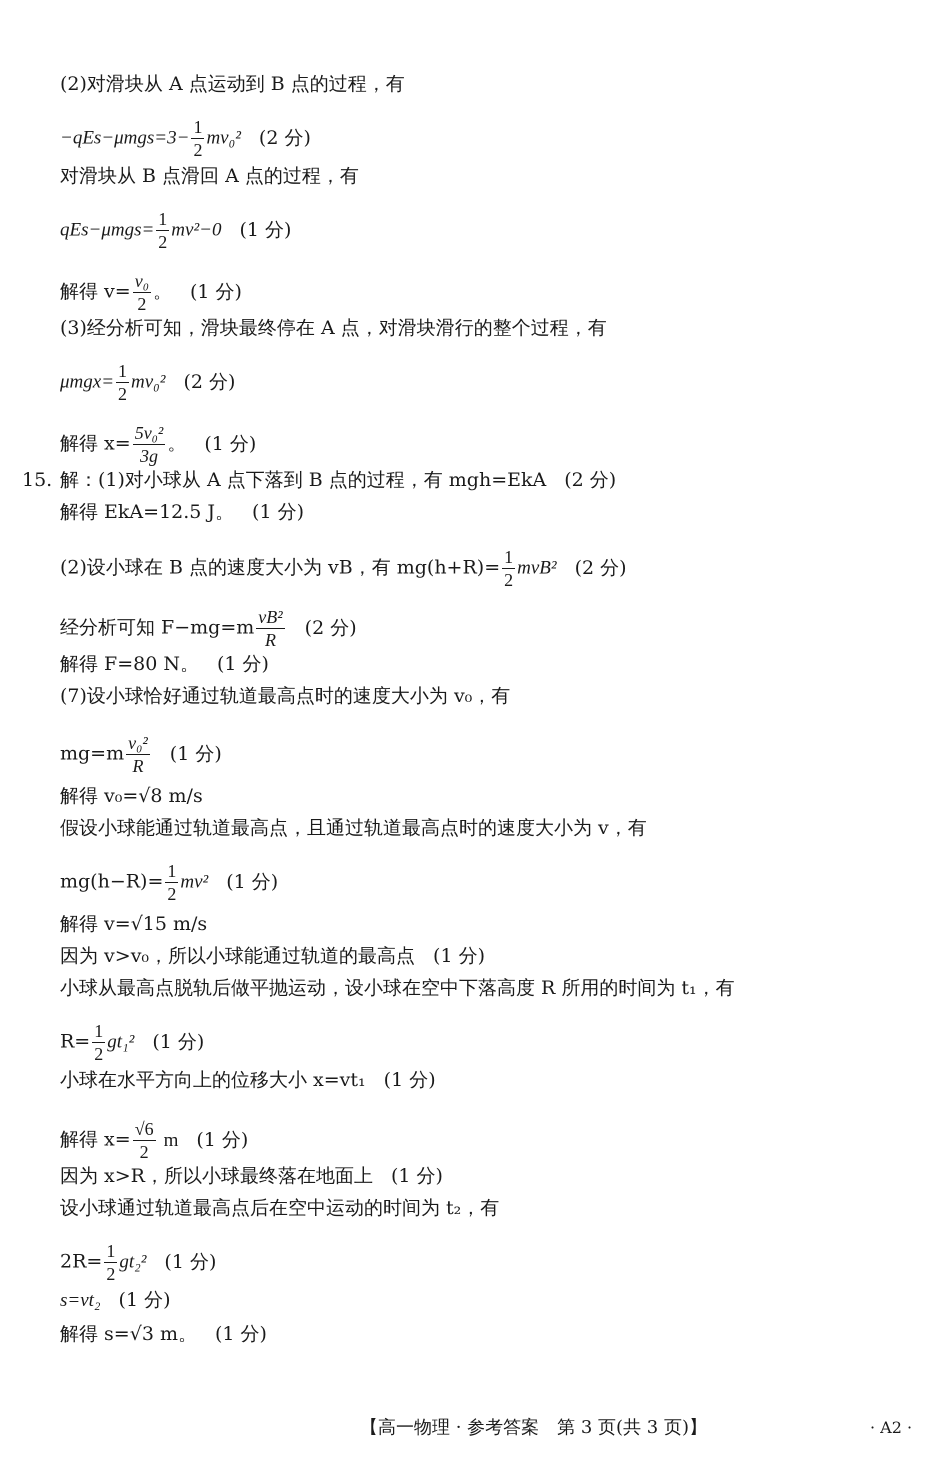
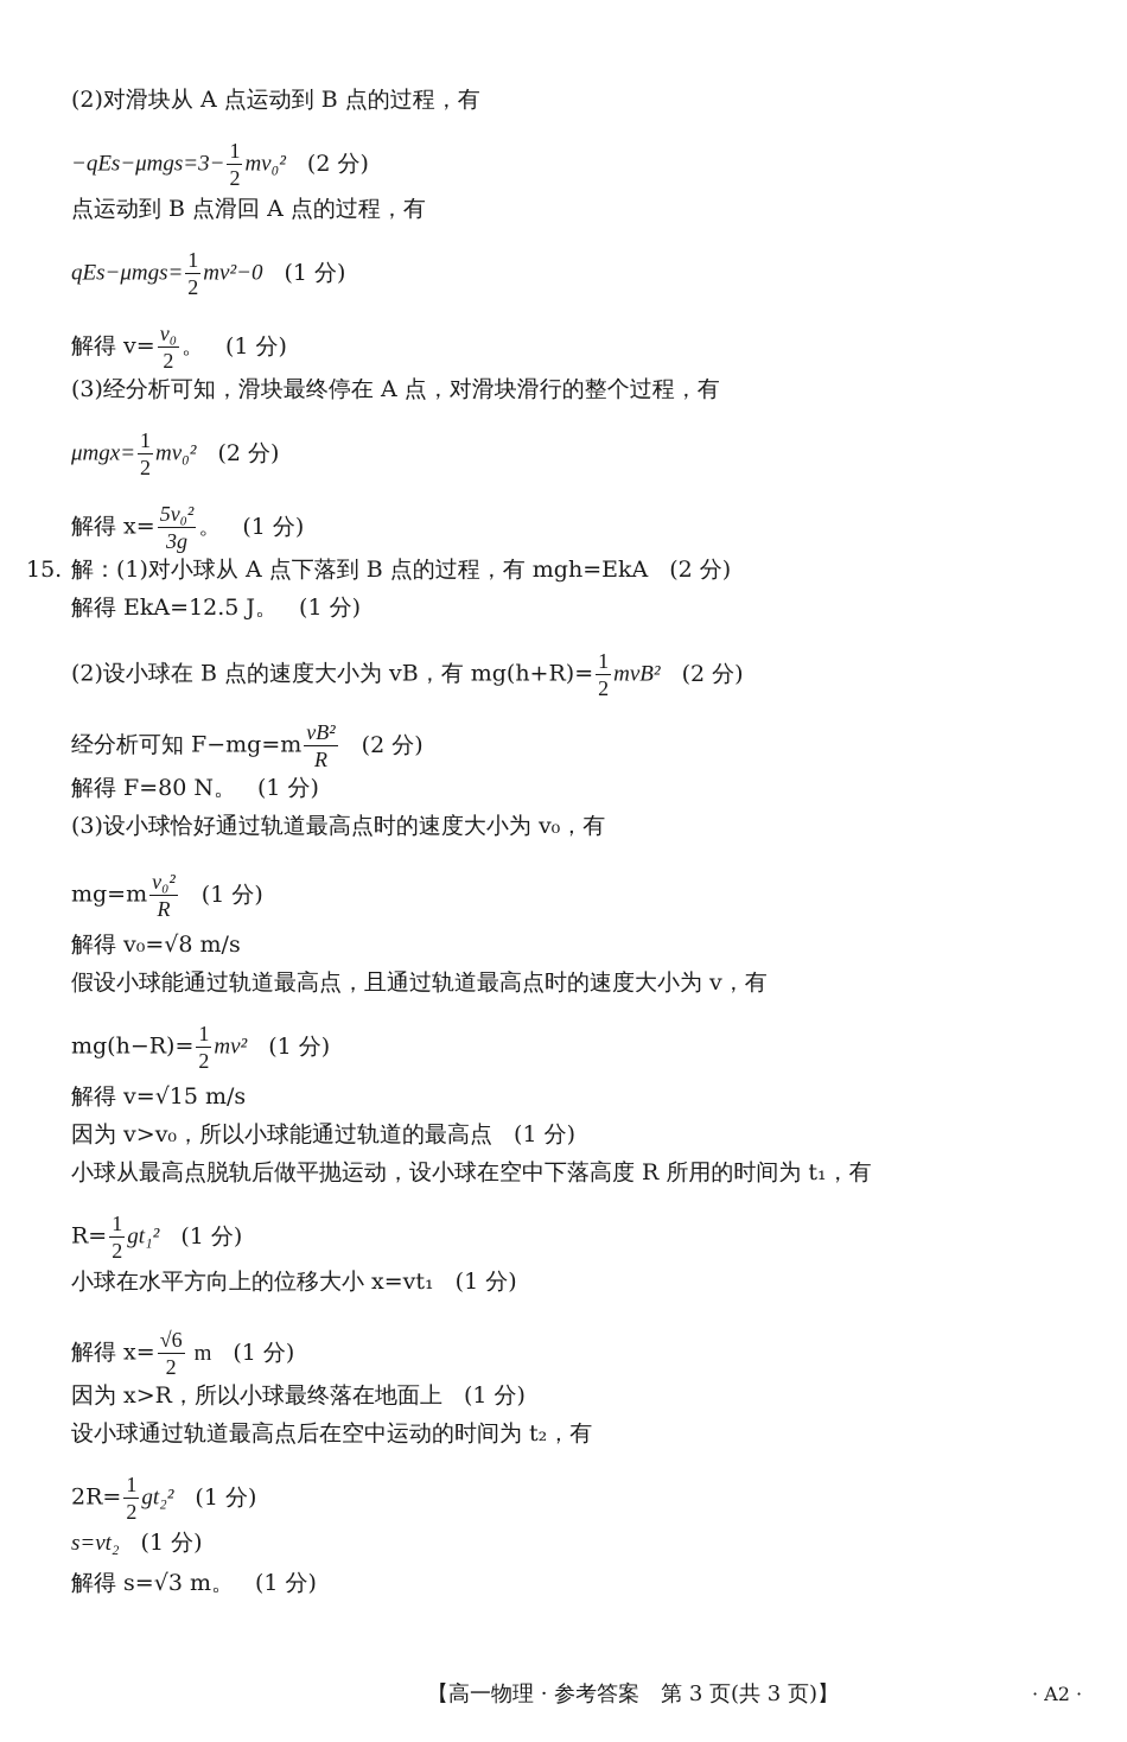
  (2)对滑块从 A 点运动到 B 点的过程，有
  −qEs−μmgs=3−
  1
  2
  mv₀² (2 分)
- 对滑块从 B 点滑回 A 点的过程，有
+ 点运动到 B 点滑回 A 点的过程，有
  qEs−μmgs=
  1
  2
  mv²−0 (1 分)
  解得 v=
  v₀
  2
  。 (1 分)
  (3)经分析可知，滑块最终停在 A 点，对滑块滑行的整个过程，有
  μmgx=
  1
  2
  mv₀² (2 分)
  解得 x=
  5v₀²
  3g
  。 (1 分)
  15.
  解：(1)对小球从 A 点下落到 B 点的过程，有 mgh=EkA (2 分)
  解得 EkA=12.5 J。 (1 分)
  (2)设小球在 B 点的速度大小为 vB，有 mg(h+R)=
  1
  2
  mvB² (2 分)
  经分析可知 F−mg=m
  vB²
  R
  (2 分)
  解得 F=80 N。 (1 分)
- (7)设小球恰好通过轨道最高点时的速度大小为 v₀，有
+ (3)设小球恰好通过轨道最高点时的速度大小为 v₀，有
  mg=m
  v₀²
  R
  (1 分)
  解得 v₀=√8 m/s
  假设小球能通过轨道最高点，且通过轨道最高点时的速度大小为 v，有
  mg(h−R)=
  1
  2
  mv² (1 分)
  解得 v=√15 m/s
  因为 v>v₀，所以小球能通过轨道的最高点 (1 分)
  小球从最高点脱轨后做平抛运动，设小球在空中下落高度 R 所用的时间为 t₁，有
  R=
  1
  2
  gt₁² (1 分)
  小球在水平方向上的位移大小 x=vt₁ (1 分)
  解得 x=
  √6
  2
  m (1 分)
  因为 x>R，所以小球最终落在地面上 (1 分)
  设小球通过轨道最高点后在空中运动的时间为 t₂，有
  2R=
  1
  2
  gt₂² (1 分)
  s=vt₂ (1 分)
  解得 s=√3 m。 (1 分)
  【高一物理 · 参考答案 第 3 页(共 3 页)】
  · A2 ·
